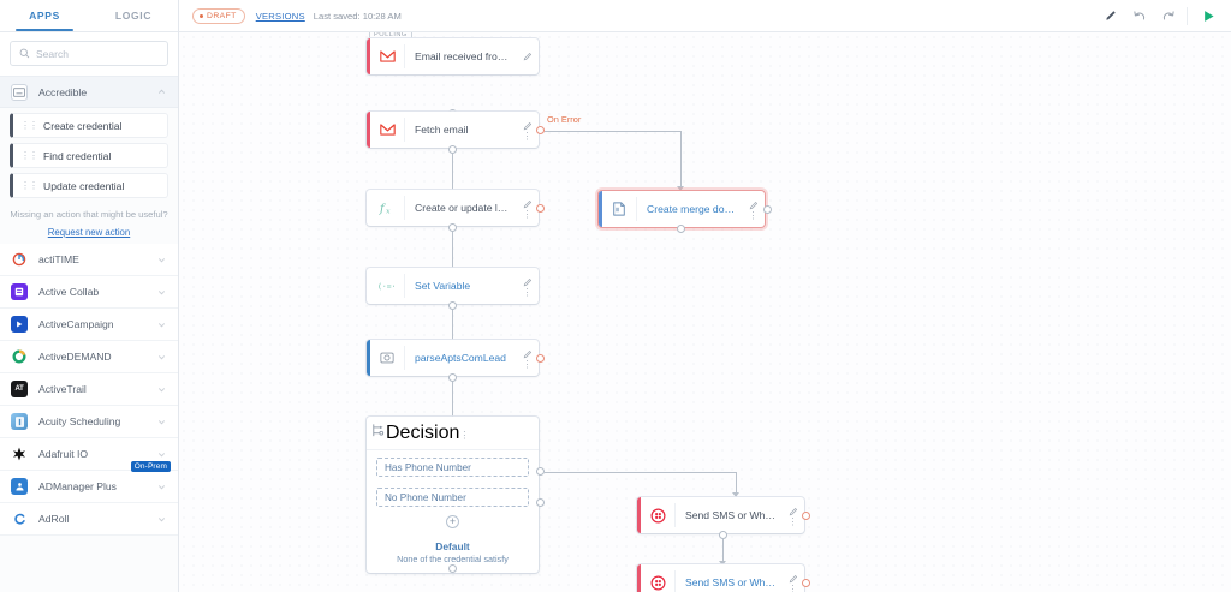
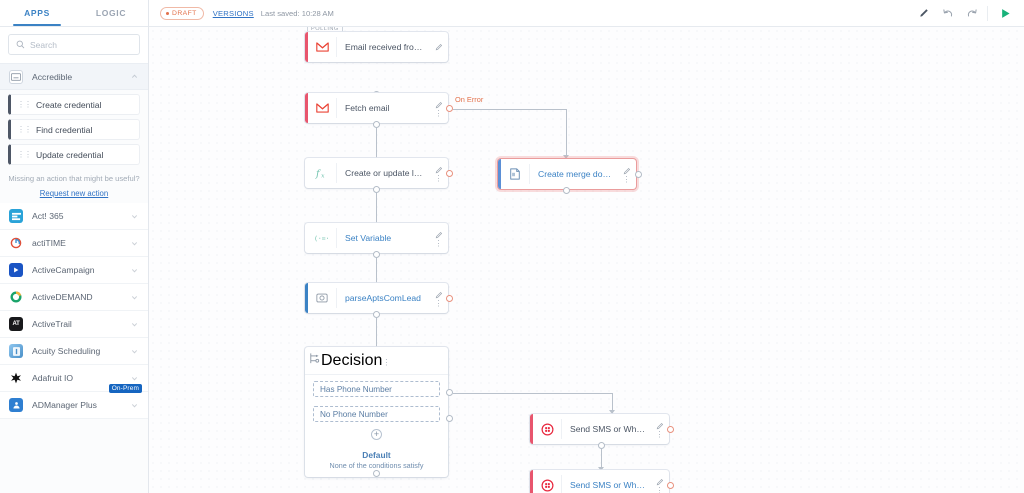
  APPS
  LOGIC
  Search
  Accredible
  ⋮⋮
  Create credential
  ⋮⋮
  Find credential
  ⋮⋮
  Update credential
  Missing an action that might be useful?
  Request new action
+ Act! 365
  actiTIME
- Active Collab
  ActiveCampaign
  ActiveDEMAND
  ActiveTrail
  Acuity Scheduling
  Adafruit IO
  ADManager Plus
- AdRoll
  VERSIONS
  Last saved: 10:28 AM
  Email received from a
  Fetch email
  ⋮
  On Error
  ƒ
  Create or update lead
  ⋮
  Create merge docum
  ⋮
  (·=·
  Set Variable
  ⋮
  parseAptsComLead
  ⋮
  Decision
  ⋮
  Has Phone Number
  No Phone Number
  +
  Default
- None of the credential satisfy
+ None of the conditions satisfy
  Send SMS or WhatsA
  ⋮
  Send SMS or WhatsA
  ⋮
